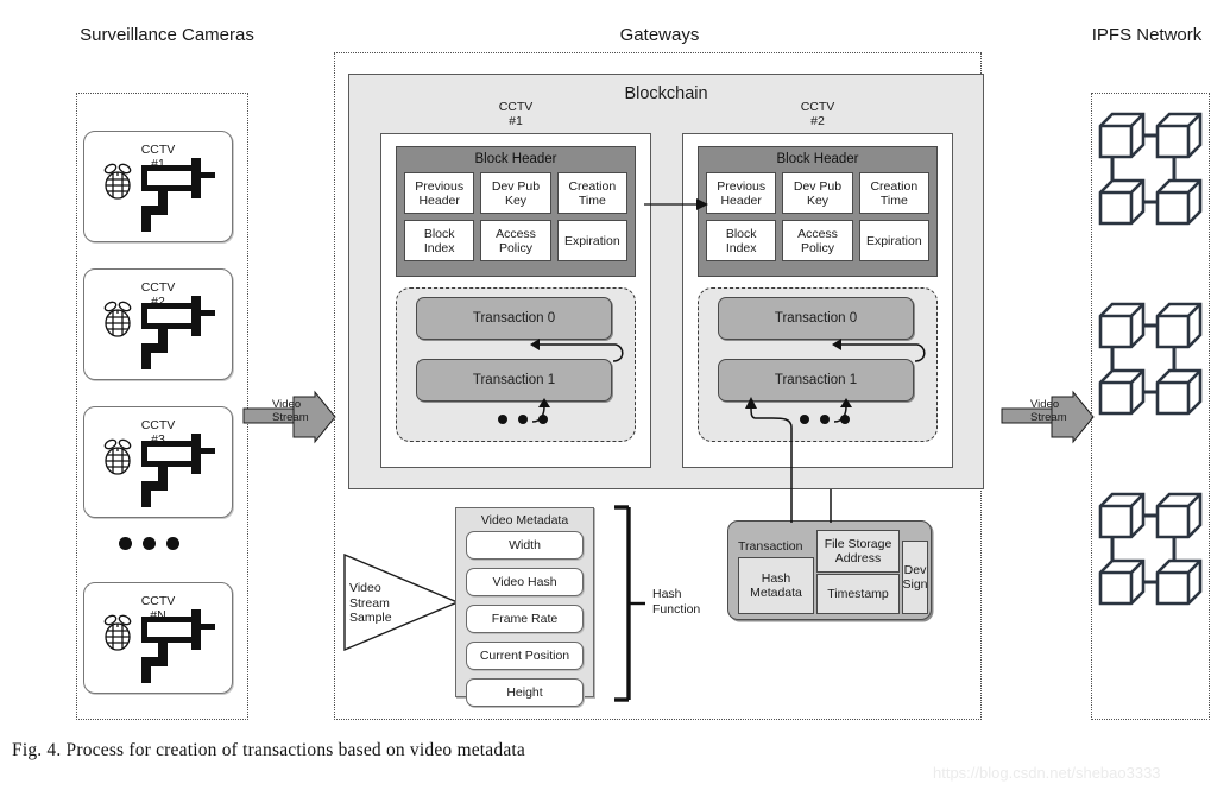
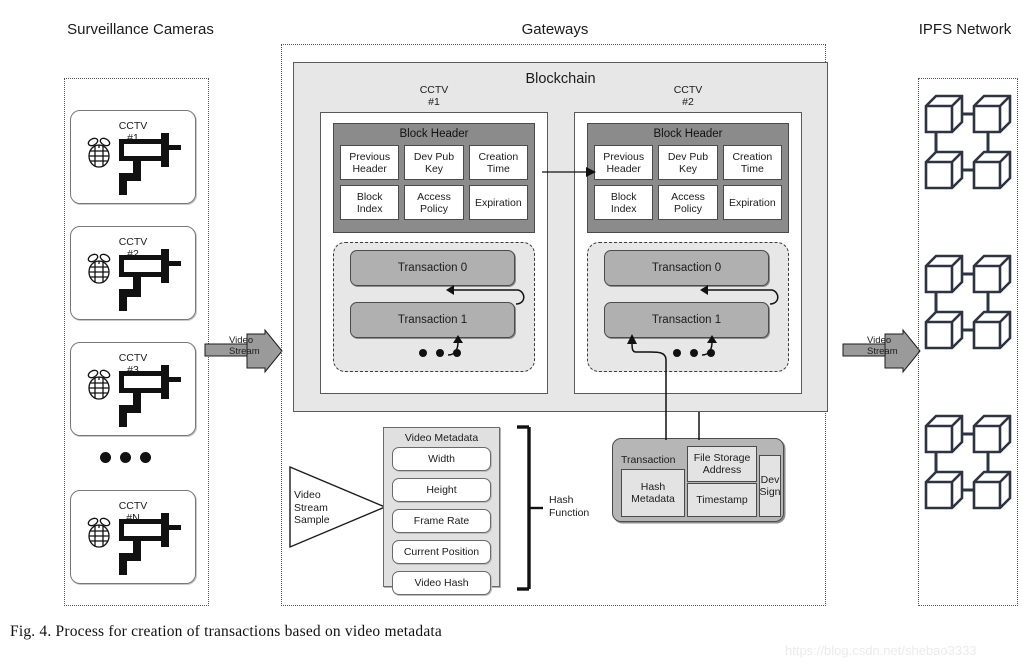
  Surveillance Cameras
  Gateways
  IPFS Network
  CCTV
  #1
  CCTV
  #2
  CCTV
  #3
  CCTV
  #N
  Video
  Stream
  Blockchain
  CCTV
  #1
  Block Header
  Previous
  Header
  Dev Pub
  Key
  Creation
  Time
  Block
  Index
  Access
  Policy
  Expiration
  Transaction 0
  Transaction 1
  CCTV
  #2
  Block Header
  Previous
  Header
  Dev Pub
  Key
  Creation
  Time
  Block
  Index
  Access
  Policy
  Expiration
  Transaction 0
  Transaction 1
  Video
  Stream
  Sample
  Video Metadata
  Width
- Video Hash
+ Height
  Frame Rate
  Current Position
- Height
+ Video Hash
  Hash
  Function
  Transaction
  Hash
  Metadata
  File Storage
  Address
  Timestamp
  Dev
  Sign
  Video
  Stream
  Fig. 4. Process for creation of transactions based on video metadata
